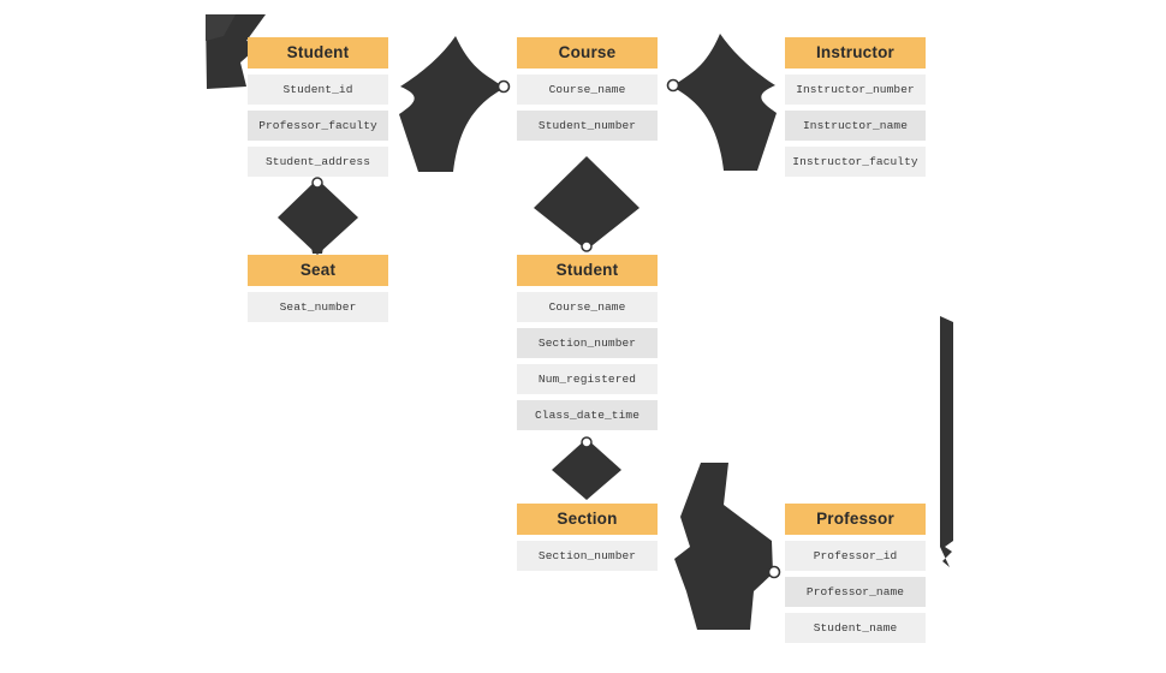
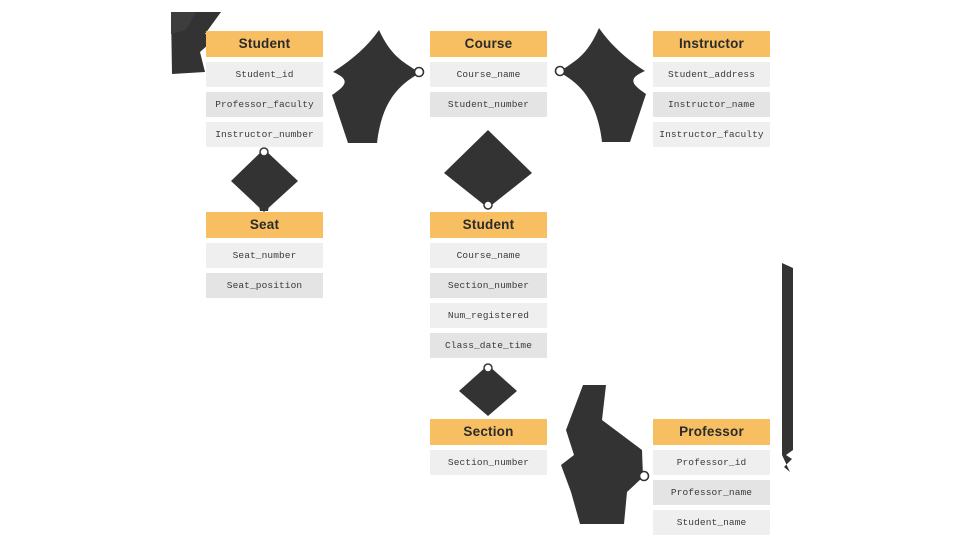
  Student
  Student_id
  Professor_faculty
- Student_address
+ Instructor_number
  Course
  Course_name
  Student_number
  Instructor
- Instructor_number
+ Student_address
  Instructor_name
  Instructor_faculty
  Seat
  Seat_number
+ Seat_position
  Student
  Course_name
  Section_number
  Num_registered
  Class_date_time
  Section
  Section_number
  Professor
  Professor_id
  Professor_name
  Student_name
